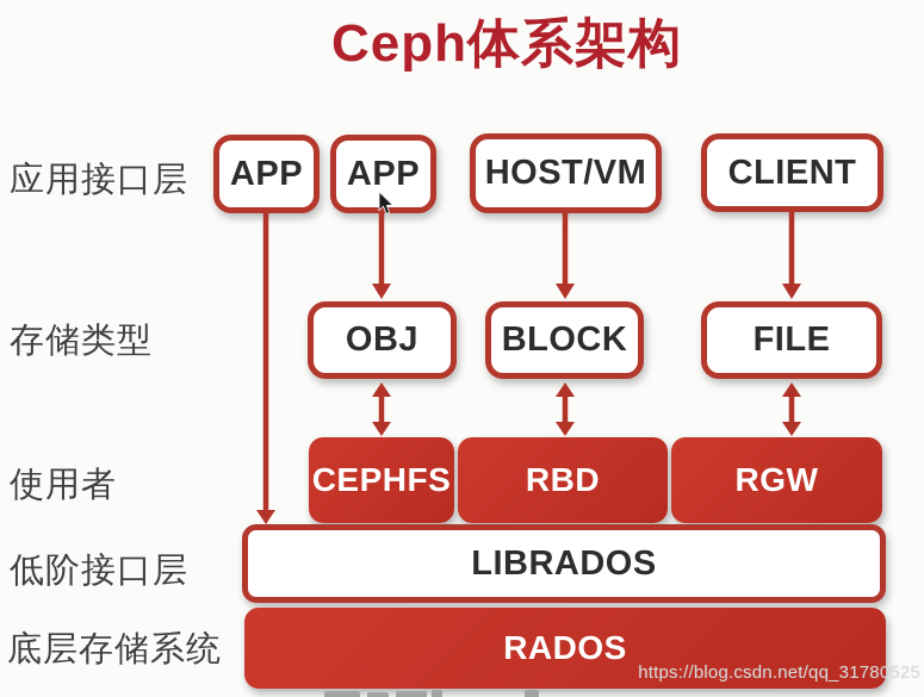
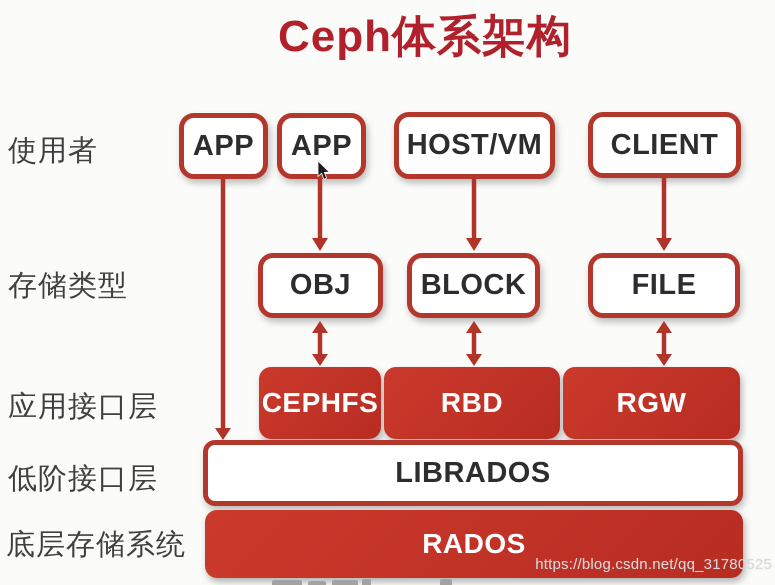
  Ceph体系架构
- 应用接口层
+ 使用者
  存储类型
- 使用者
+ 应用接口层
  低阶接口层
  底层存储系统
  APP
  APP
  HOST/VM
  CLIENT
  OBJ
  BLOCK
  FILE
  CEPHFS
  RBD
  RGW
  LIBRADOS
  RADOS
  https://blog.csdn.net/qq_31780525
